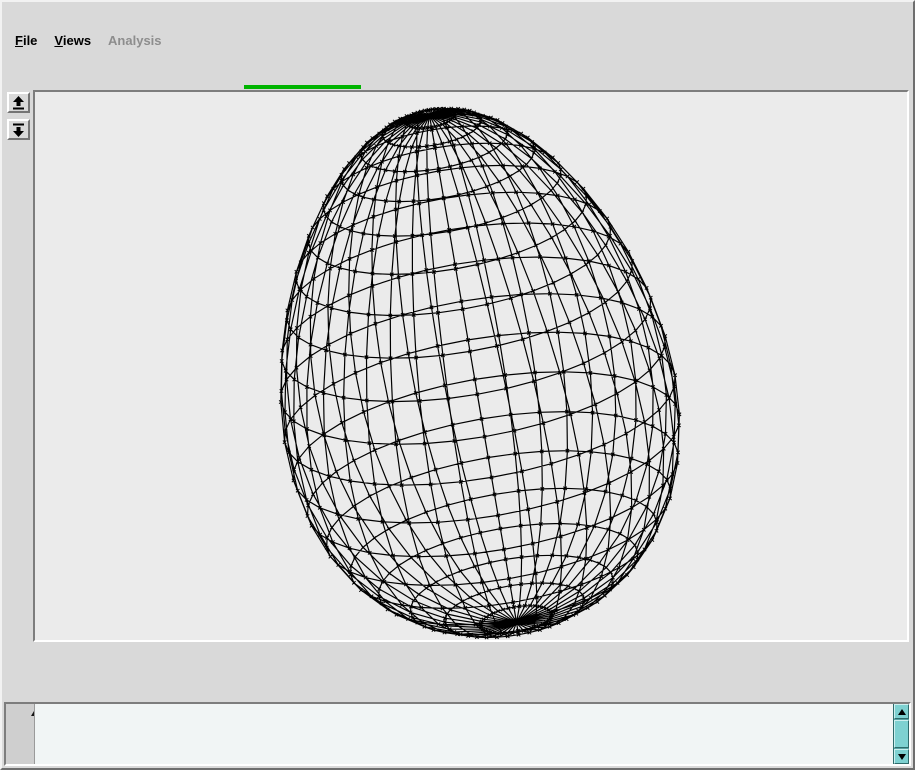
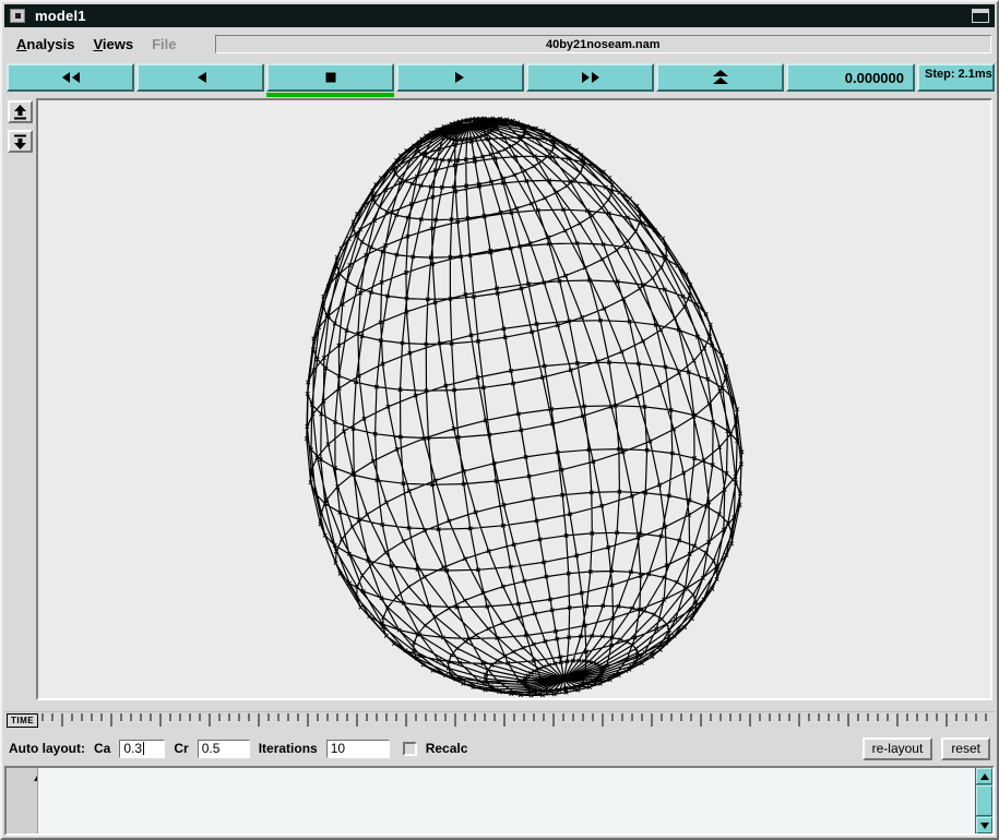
+ model1
- File
+ Analysis
  Views
- Analysis
+ File
+ 40by21noseam.nam
+ 0.000000
+ Step: 2.1ms
+ TIME
+ Auto layout:
+ Ca
+ 0.3
+ Cr
+ 0.5
+ Iterations
+ 10
+ Recalc
+ re-layout
+ reset
